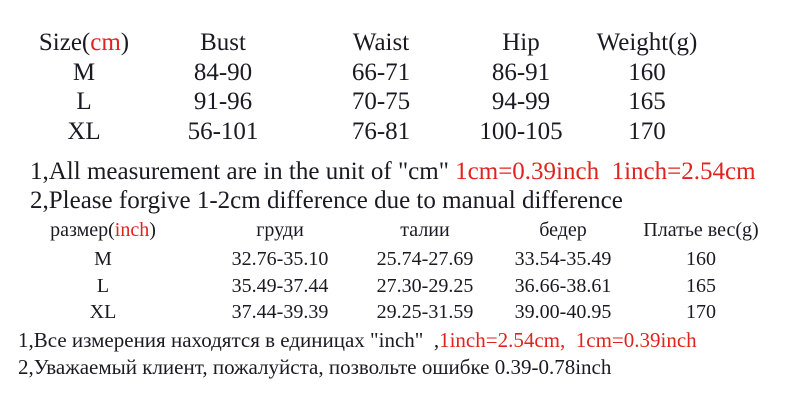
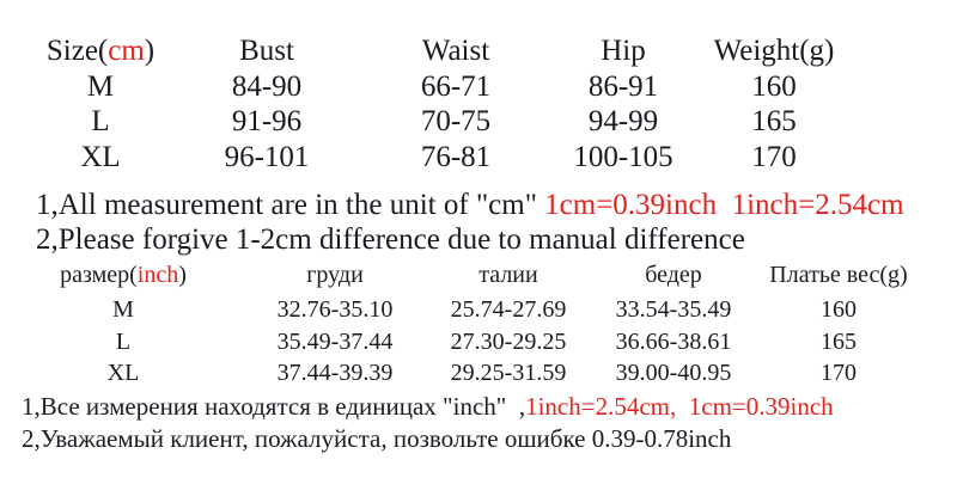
  Size(cm)
  Bust
  Waist
  Hip
  Weight(g)
  M
  84-90
  66-71
  86-91
  160
  L
  91-96
  70-75
  94-99
  165
  XL
- 56-101
+ 96-101
  76-81
  100-105
  170
  1,All measurement are in the unit of "cm" 1cm=0.39inch 1inch=2.54cm
  2,Please forgive 1-2cm difference due to manual difference
  размер(inch)
  груди
  талии
  бедер
  Платье вес(g)
  M
  32.76-35.10
  25.74-27.69
  33.54-35.49
  160
  L
  35.49-37.44
  27.30-29.25
  36.66-38.61
  165
  XL
  37.44-39.39
  29.25-31.59
  39.00-40.95
  170
  1,Все измерения находятся в единицах "inch" ,1inch=2.54cm, 1cm=0.39inch
  2,Уважаемый клиент, пожалуйста, позвольте ошибке 0.39-0.78inch
